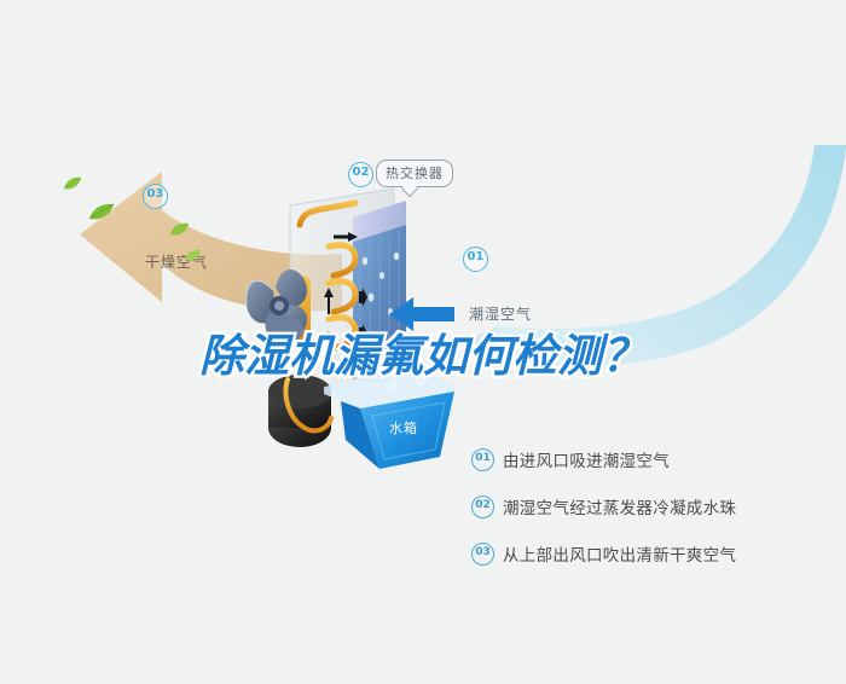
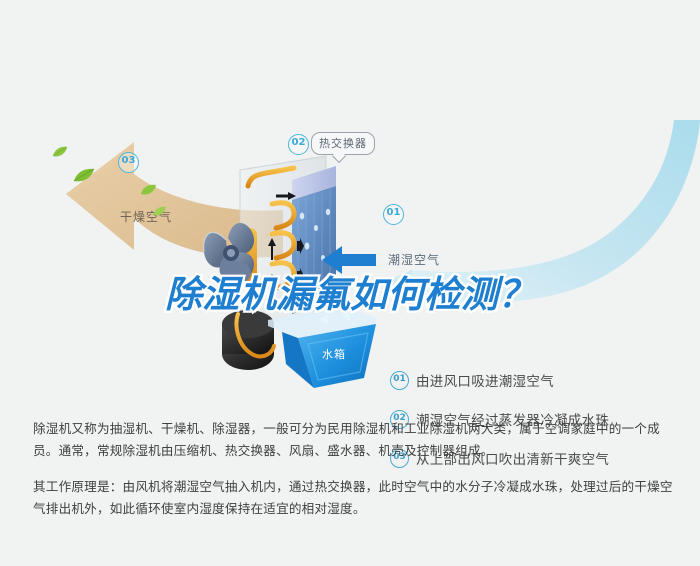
  01
  潮湿空气
  03
  干燥空气
  02
  热交换器
  水箱
  01
  由进风口吸进潮湿空气
  02
  潮湿空气经过蒸发器冷凝成水珠
  03
  从上部出风口吹出清新干爽空气
  除湿机漏氟如何检测？
+ 除湿机又称为抽湿机、干燥机、除湿器，一般可分为民用除湿机和工业除湿机两大类，属于空调家庭中的一个成员。通常，常规除湿机由压缩机、热交换器、风扇、盛水器、机壳及控制器组成。
+ 其工作原理是：由风机将潮湿空气抽入机内，通过热交换器，此时空气中的水分子冷凝成水珠，处理过后的干燥空气排出机外，如此循环使室内湿度保持在适宜的相对湿度。
